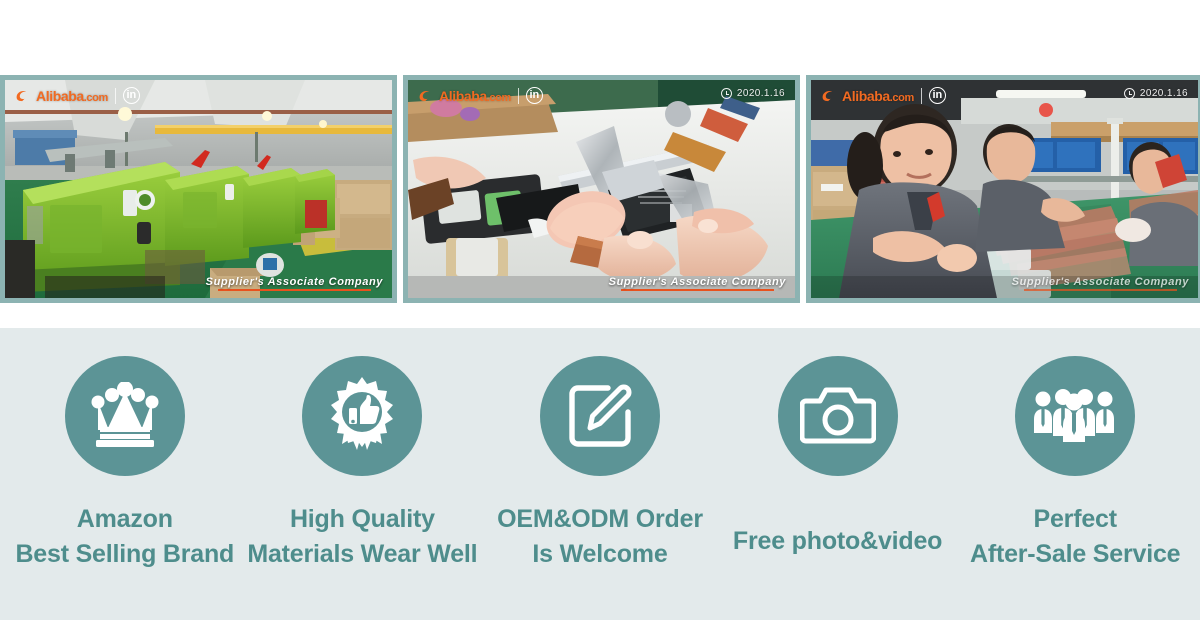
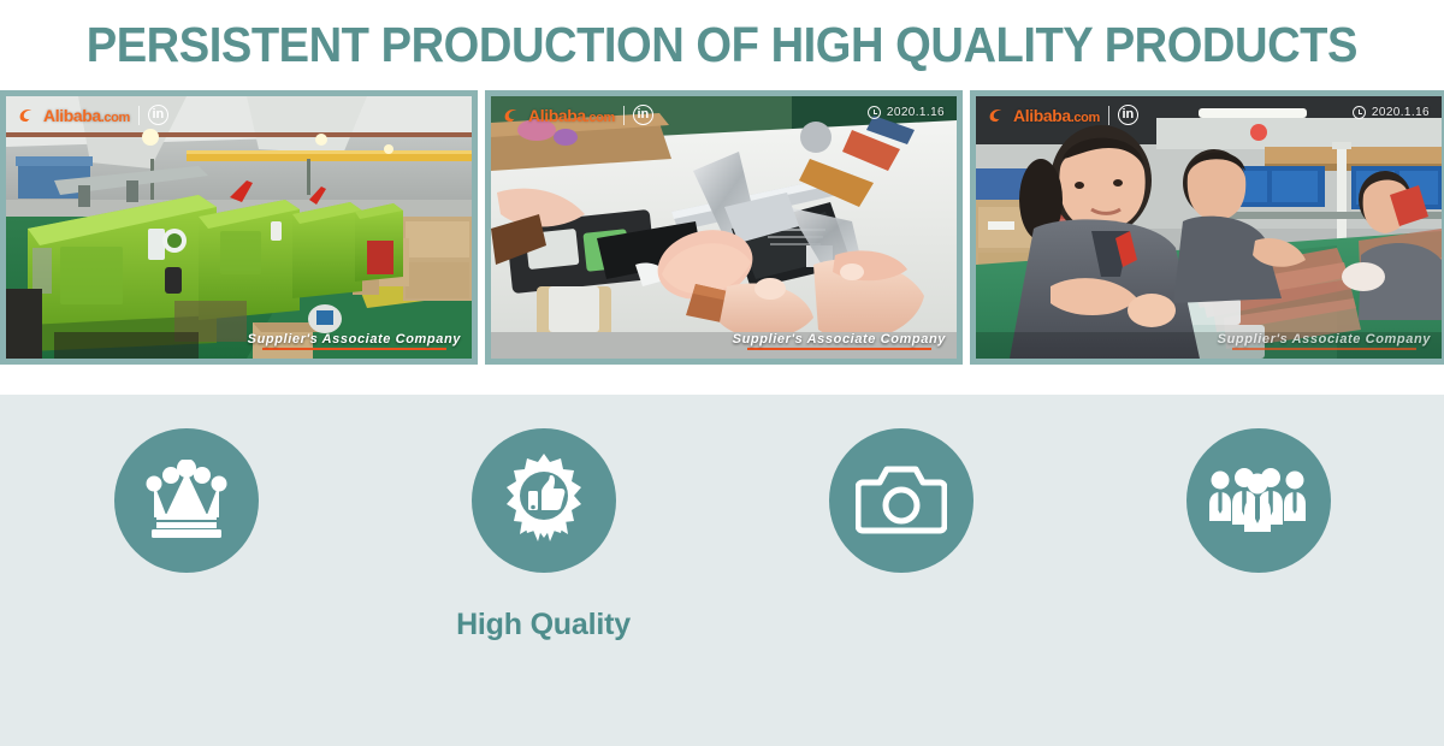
+ PERSISTENT PRODUCTION OF HIGH QUALITY PRODUCTS
  Alibaba
  .com
  in
  Supplier's Associate Company
  Alibaba
  .com
  in
  2020.1.16
  Supplier's Associate Company
  Alibaba
  .com
  in
  2020.1.16
  Supplier's Associate Company
- Amazon
- Best Selling Brand
  High Quality
- Materials Wear Well
- OEM&ODM Order
- Is Welcome
- Free photo&video
- Perfect
- After-Sale Service
